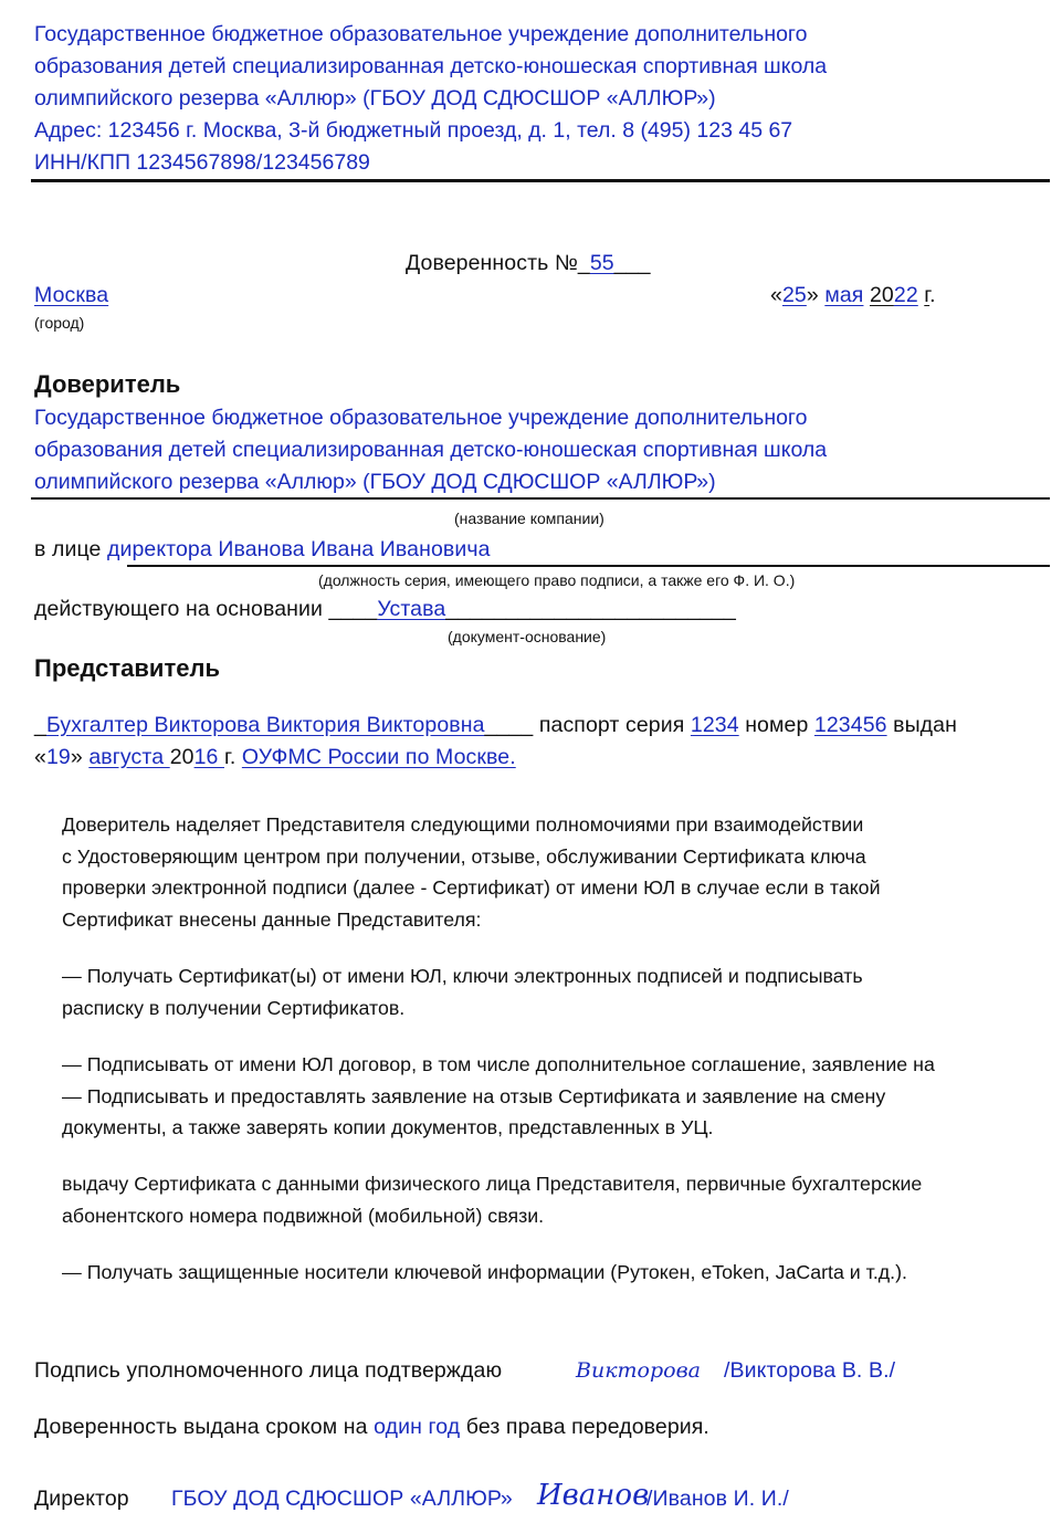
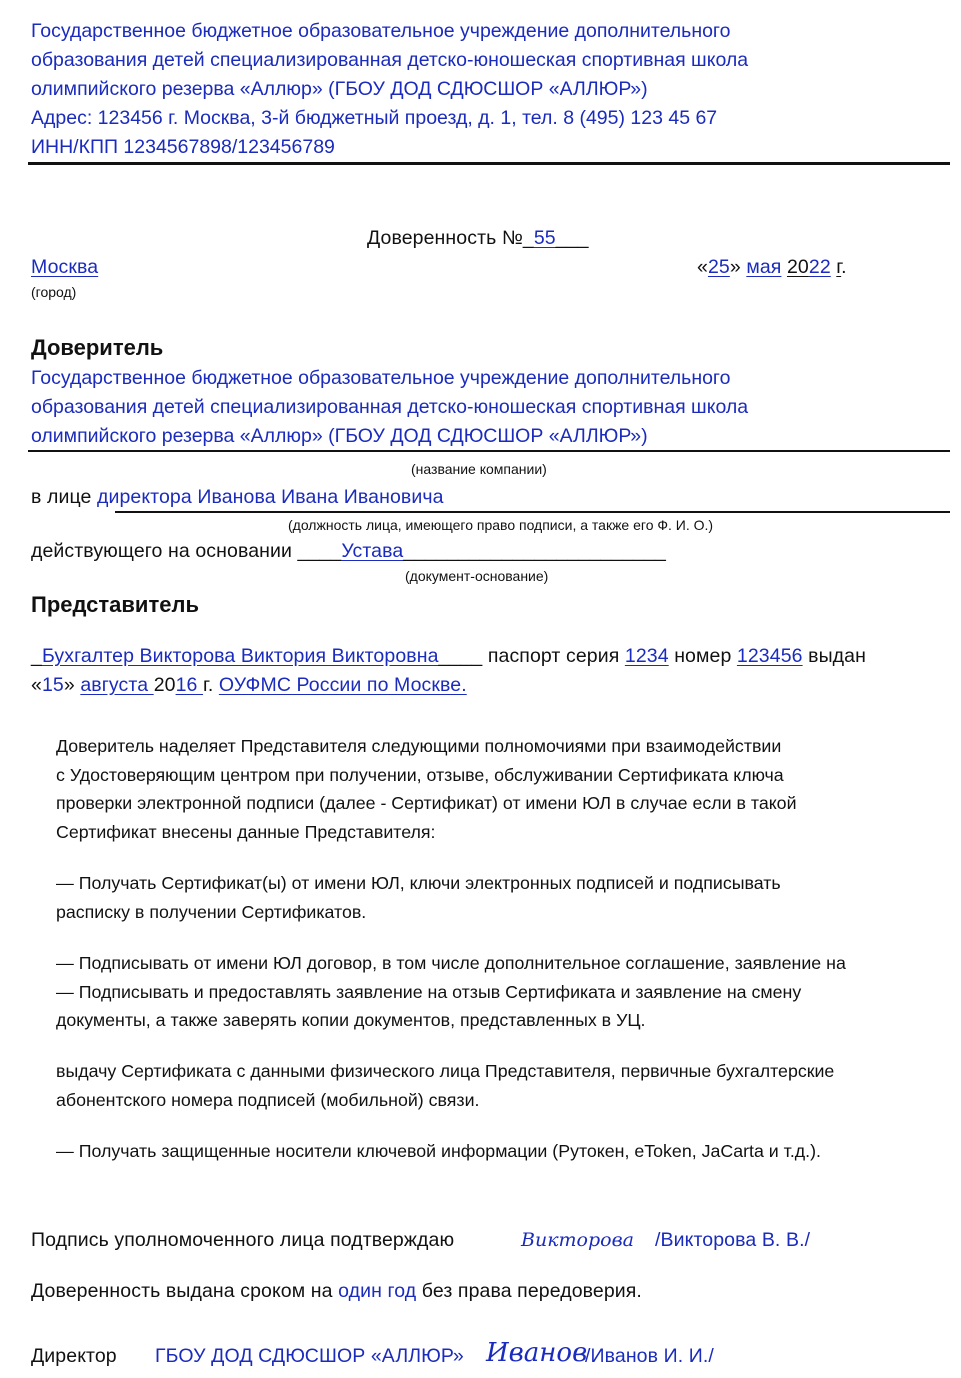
  Государственное бюджетное образовательное учреждение дополнительного
  образования детей специализированная детско-юношеская спортивная школа
  олимпийского резерва «Аллюр» (ГБОУ ДОД СДЮСШОР «АЛЛЮР»)
  Адрес: 123456 г. Москва, 3-й бюджетный проезд, д. 1, тел. 8 (495) 123 45 67
  ИНН/КПП 1234567898/123456789
  Доверенность №_55___
  Москва
  (город)
  «25» мая 2022 г.
  Доверитель
  Государственное бюджетное образовательное учреждение дополнительного
  образования детей специализированная детско-юношеская спортивная школа
  олимпийского резерва «Аллюр» (ГБОУ ДОД СДЮСШОР «АЛЛЮР»)
  (название компании)
  в лице директора Иванова Ивана Ивановича
- (должность серия, имеющего право подписи, а также его Ф. И. О.)
+ (должность лица, имеющего право подписи, а также его Ф. И. О.)
  действующего на основании ____Устава________________________
  (документ-основание)
  Представитель
  _Бухгалтер Викторова Виктория Викторовна____ паспорт серия 1234 номер 123456 выдан
- «19» августа 2016 г. ОУФМС России по Москве.
+ «15» августа 2016 г. ОУФМС России по Москве.
  Доверитель наделяет Представителя следующими полномочиями при взаимодействии
  с Удостоверяющим центром при получении, отзыве, обслуживании Сертификата ключа
  проверки электронной подписи (далее - Сертификат) от имени ЮЛ в случае если в такой
  Сертификат внесены данные Представителя:
  — Получать Сертификат(ы) от имени ЮЛ, ключи электронных подписей и подписывать
  расписку в получении Сертификатов.
  — Подписывать от имени ЮЛ договор, в том числе дополнительное соглашение, заявление на
  — Подписывать и предоставлять заявление на отзыв Сертификата и заявление на смену
  документы, а также заверять копии документов, представленных в УЦ.
  выдачу Сертификата с данными физического лица Представителя, первичные бухгалтерские
- абонентского номера подвижной (мобильной) связи.
+ абонентского номера подписей (мобильной) связи.
  — Получать защищенные носители ключевой информации (Рутокен, eToken, JaCarta и т.д.).
  Подпись уполномоченного лица подтверждаю
  Викторова
  /Викторова В. В./
  Доверенность выдана сроком на один год без права передоверия.
  Директор
  ГБОУ ДОД СДЮСШОР «АЛЛЮР»
  Иванов
  /Иванов И. И./
